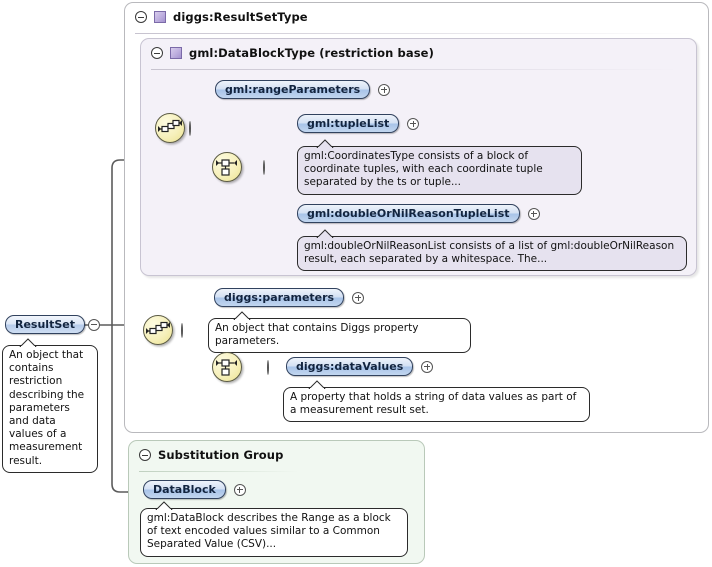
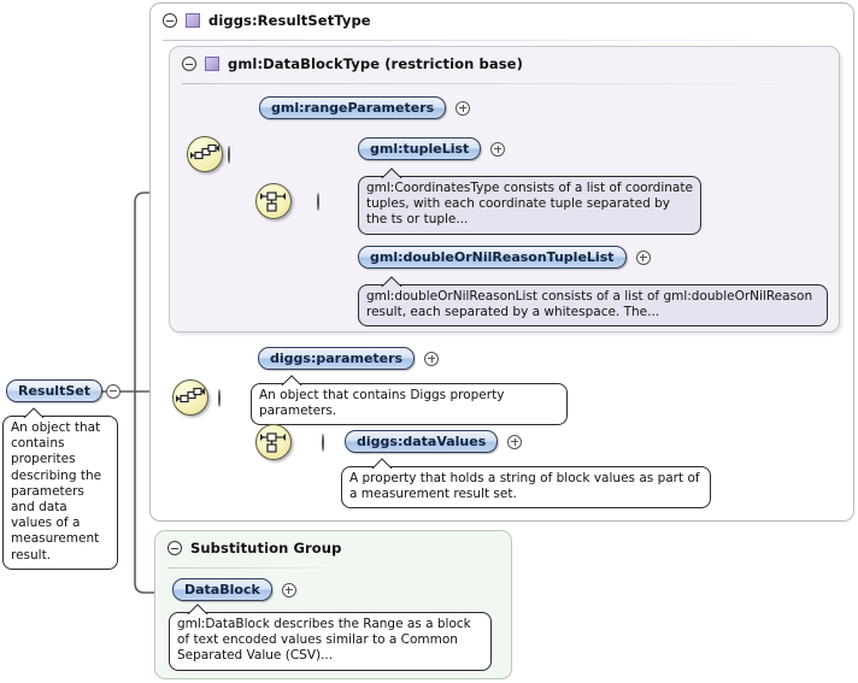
  diggs:ResultSetType
  gml:DataBlockType (restriction base)
  Substitution Group
  ResultSet
- An object that contains restriction describing the parameters and data values of a measurement result.
+ An object that contains properites describing the parameters and data values of a measurement result.
  gml:rangeParameters
  gml:tupleList
- gml:CoordinatesType consists of a block of coordinate tuples, with each coordinate tuple separated by the ts or tuple...
+ gml:CoordinatesType consists of a list of coordinate tuples, with each coordinate tuple separated by the ts or tuple...
  gml:doubleOrNilReasonTupleList
  gml:doubleOrNilReasonList consists of a list of gml:doubleOrNilReason result, each separated by a whitespace. The...
  diggs:parameters
  An object that contains Diggs property parameters.
  diggs:dataValues
- A property that holds a string of data values as part of a measurement result set.
+ A property that holds a string of block values as part of a measurement result set.
  DataBlock
  gml:DataBlock describes the Range as a block of text encoded values similar to a Common Separated Value (CSV)...
